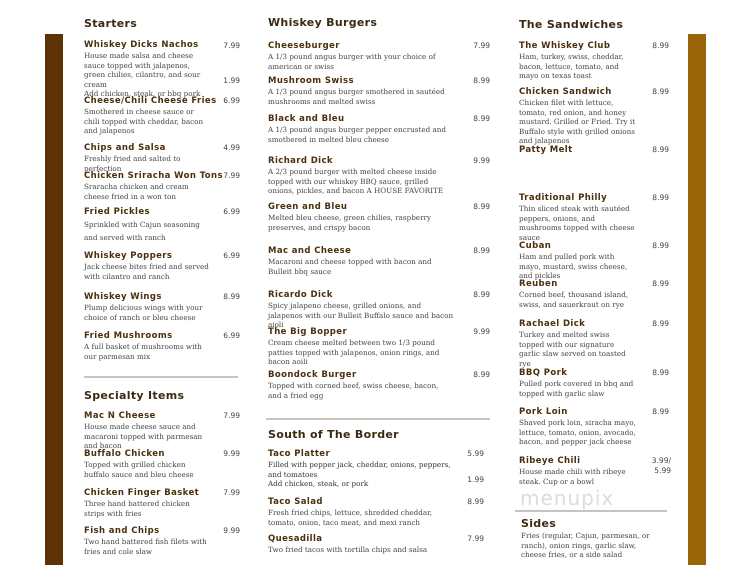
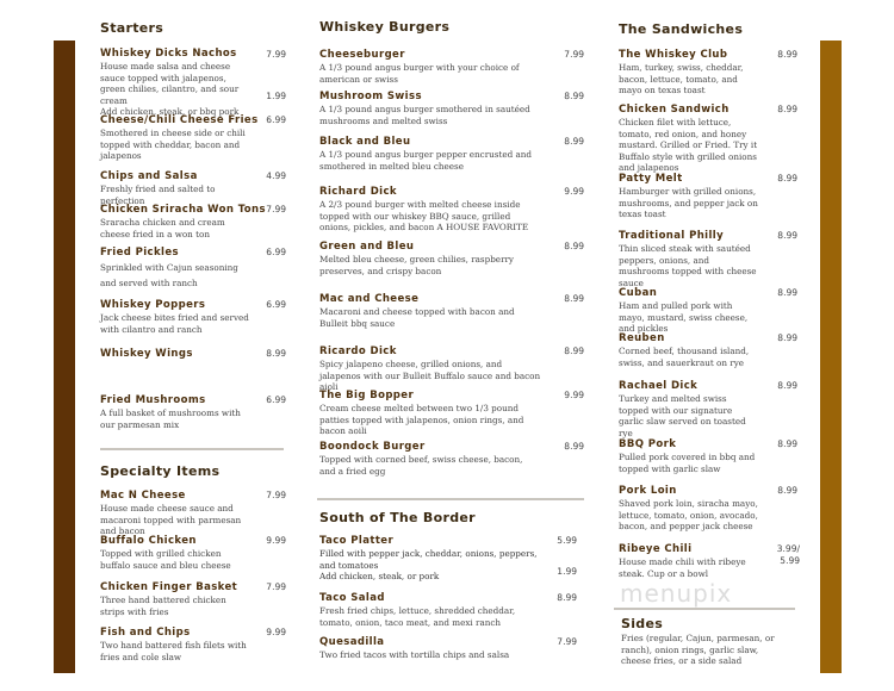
  Starters
  Whiskey Dicks Nachos
  House made salsa and cheese sauce topped with jalapenos, green chilies, cilantro, and sour cream
  Add chicken, steak, or bbq pork
  7.99
  1.99
  Cheese/Chili Cheese Fries
- Smothered in cheese sauce or chili topped with cheddar, bacon and jalapenos
+ Smothered in cheese side or chili topped with cheddar, bacon and jalapenos
  6.99
  Chips and Salsa
  Freshly fried and salted to perfection
  4.99
  Chicken Sriracha Won Tons
  Sraracha chicken and cream cheese fried in a won ton
  7.99
  Fried Pickles
  Sprinkled with Cajun seasoning and served with ranch
  6.99
  Whiskey Poppers
  Jack cheese bites fried and served with cilantro and ranch
  6.99
  Whiskey Wings
- Plump delicious wings with your choice of ranch or bleu cheese
  8.99
  Fried Mushrooms
  A full basket of mushrooms with our parmesan mix
  6.99
  Specialty Items
  Mac N Cheese
  House made cheese sauce and macaroni topped with parmesan and bacon
  7.99
  Buffalo Chicken
  Topped with grilled chicken buffalo sauce and bleu cheese
  9.99
  Chicken Finger Basket
  Three hand battered chicken strips with fries
  7.99
  Fish and Chips
  Two hand battered fish filets with fries and cole slaw
  9.99
  Whiskey Burgers
  Cheeseburger
  A 1/3 pound angus burger with your choice of american or swiss
  7.99
  Mushroom Swiss
  A 1/3 pound angus burger smothered in sautéed mushrooms and melted swiss
  8.99
  Black and Bleu
  A 1/3 pound angus burger pepper encrusted and smothered in melted bleu cheese
  8.99
  Richard Dick
  A 2/3 pound burger with melted cheese inside topped with our whiskey BBQ sauce, grilled onions, pickles, and bacon A HOUSE FAVORITE
  9.99
  Green and Bleu
  Melted bleu cheese, green chilies, raspberry preserves, and crispy bacon
  8.99
  Mac and Cheese
  Macaroni and cheese topped with bacon and Bulleit bbq sauce
  8.99
  Ricardo Dick
  Spicy jalapeno cheese, grilled onions, and jalapenos with our Bulleit Buffalo sauce and bacon aioli
  8.99
  The Big Bopper
  Cream cheese melted between two 1/3 pound patties topped with jalapenos, onion rings, and bacon aoili
  9.99
  Boondock Burger
  Topped with corned beef, swiss cheese, bacon, and a fried egg
  8.99
  South of The Border
  Taco Platter
  Filled with pepper jack, cheddar, onions, peppers, and tomatoes
  Add chicken, steak, or pork
  5.99
  1.99
  Taco Salad
  Fresh fried chips, lettuce, shredded cheddar, tomato, onion, taco meat, and mexi ranch
  8.99
  Quesadilla
  Two fried tacos with tortilla chips and salsa
  7.99
  The Sandwiches
  The Whiskey Club
  Ham, turkey, swiss, cheddar, bacon, lettuce, tomato, and mayo on texas toast
  8.99
  Chicken Sandwich
  Chicken filet with lettuce, tomato, red onion, and honey mustard. Grilled or Fried. Try it Buffalo style with grilled onions and jalapenos
  8.99
  Patty Melt
+ Hamburger with grilled onions, mushrooms, and pepper jack on texas toast
  8.99
  Traditional Philly
  Thin sliced steak with sautéed peppers, onions, and mushrooms topped with cheese sauce
  8.99
  Cuban
  Ham and pulled pork with mayo, mustard, swiss cheese, and pickles
  8.99
  Reuben
  Corned beef, thousand island, swiss, and sauerkraut on rye
  8.99
  Rachael Dick
  Turkey and melted swiss topped with our signature garlic slaw served on toasted rye
  8.99
  BBQ Pork
  Pulled pork covered in bbq and topped with garlic slaw
  8.99
  Pork Loin
  Shaved pork loin, siracha mayo, lettuce, tomato, onion, avocado, bacon, and pepper jack cheese
  8.99
  Ribeye Chili
  House made chili with ribeye steak. Cup or a bowl
  3.99/ 5.99
  menupix
  Sides
  Fries (regular, Cajun, parmesan, or ranch), onion rings, garlic slaw, cheese fries, or a side salad
